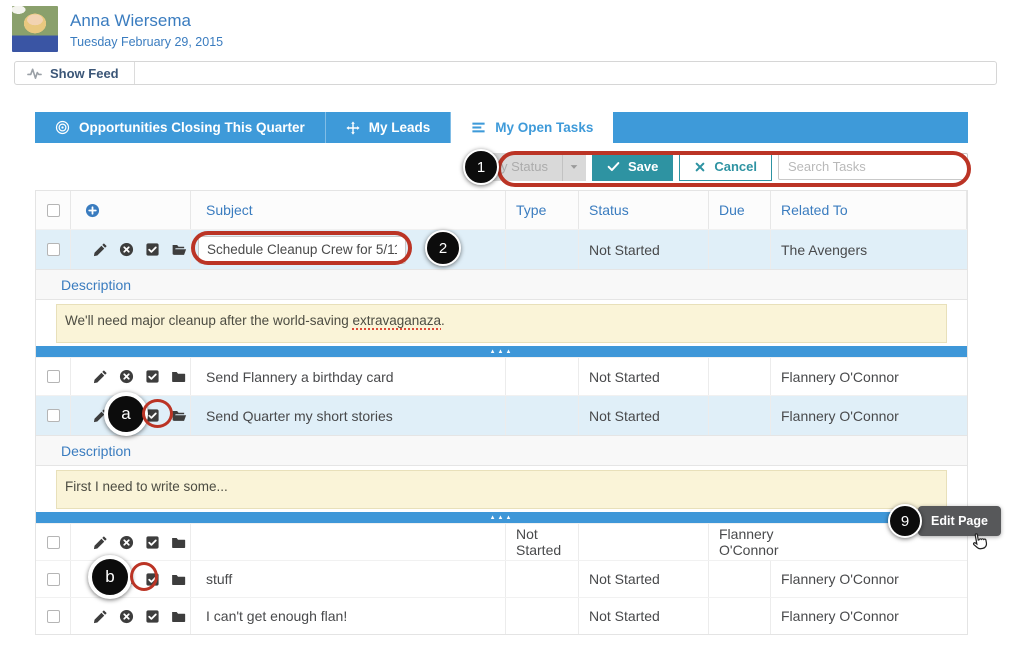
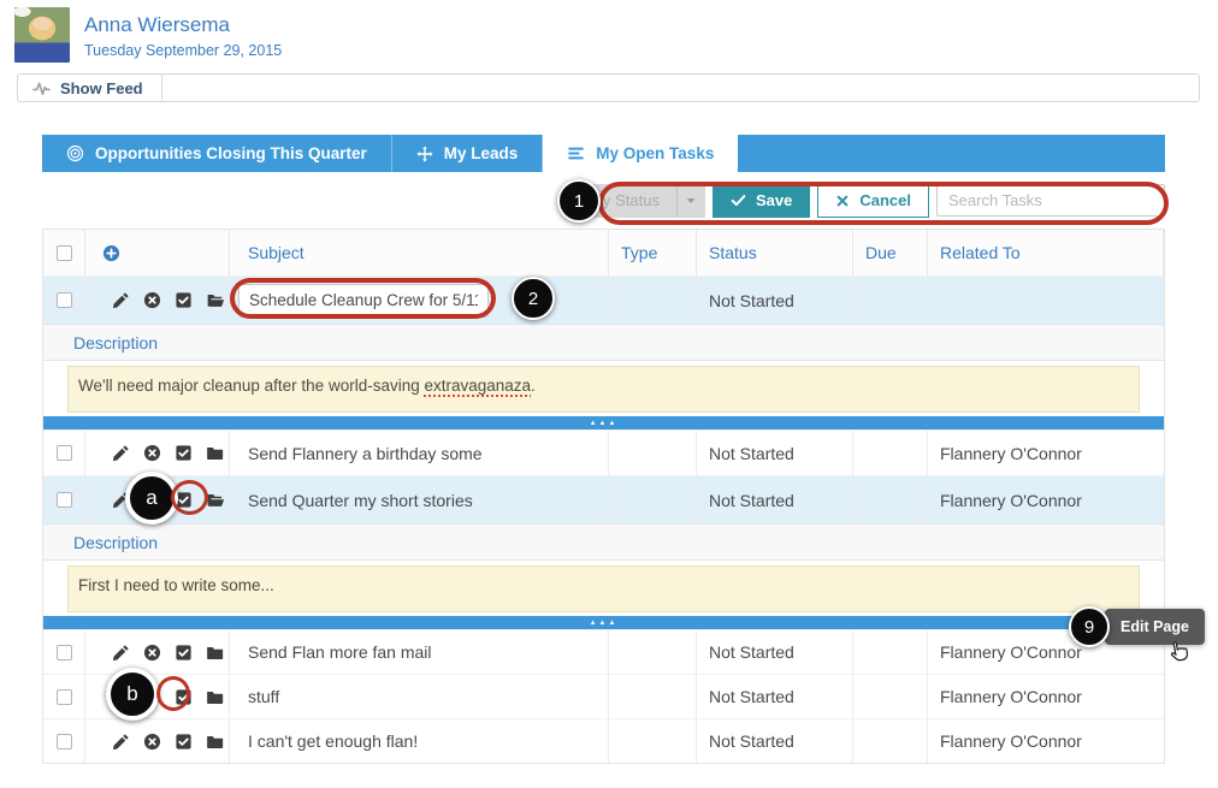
  Anna Wiersema
- Tuesday February 29, 2015
+ Tuesday September 29, 2015
  Show Feed
  Opportunities Closing This Quarter
  My Leads
  My Open Tasks
  y Status
  Save
  Cancel
  Search Tasks
  Subject
  Type
  Status
  Due
  Related To
  Schedule Cleanup Crew for 5/1
  Not Started
- The Avengers
  Description
  We'll need major cleanup after the world-saving extravaganaza.
- Send Flannery a birthday card
+ Send Flannery a birthday some
  Not Started
  Flannery O'Connor
  Send Quarter my short stories
  Not Started
  Flannery O'Connor
  Description
  First I need to write some...
+ Send Flan more fan mail
  Not Started
  Flannery O'Connor
  stuff
  Not Started
  Flannery O'Connor
  I can't get enough flan!
  Not Started
  Flannery O'Connor
  1
  2
  a
  Edit Page
  9
  b
